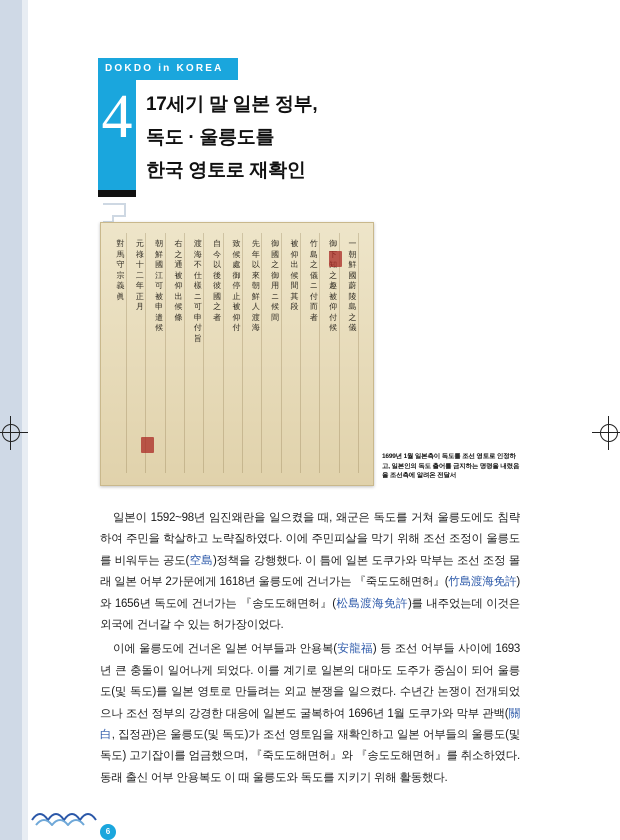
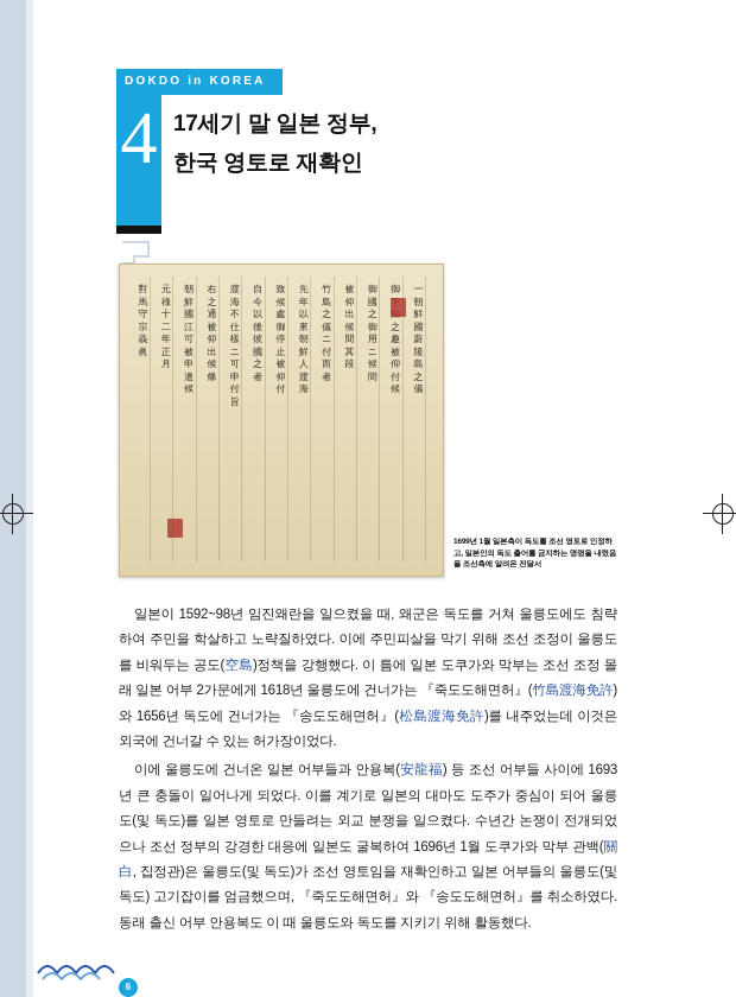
  DOKDO in KOREA
  4
  17세기 말 일본 정부,
- 독도 · 울릉도를
  한국 영토로 재확인
  一朝鮮國蔚陵島之儀
  御下知之趣被仰付候
- 竹島之儀ニ付而者
+ 御國之御用ニ候間
  被仰出候間其段
- 御國之御用ニ候間
+ 竹島之儀ニ付而者
  先年以來朝鮮人渡海
  致候處御停止被仰付
  自今以後彼國之者
  渡海不仕樣ニ可申付旨
  右之通被仰出候條
  朝鮮國江可被申遣候
  元祿十二年正月
  對馬守宗義眞
  일본이 1592~98년 임진왜란을 일으켰을 때, 왜군은 독도를 거쳐 울릉도에도 침략하여 주민을 학살하고 노략질하였다. 이에 주민피살을 막기 위해 조선 조정이 울릉도를 비워두는 공도(空島)정책을 강행했다. 이 틈에 일본 도쿠가와 막부는 조선 조정 몰래 일본 어부 2가문에게 1618년 울릉도에 건너가는 『죽도도해면허』(竹島渡海免許)와 1656년 독도에 건너가는 『송도도해면허』(松島渡海免許)를 내주었는데 이것은 외국에 건너갈 수 있는 허가장이었다.
  이에 울릉도에 건너온 일본 어부들과 안용복(安龍福) 등 조선 어부들 사이에 1693년 큰 충돌이 일어나게 되었다. 이를 계기로 일본의 대마도 도주가 중심이 되어 울릉도(및 독도)를 일본 영토로 만들려는 외교 분쟁을 일으켰다. 수년간 논쟁이 전개되었으나 조선 정부의 강경한 대응에 일본도 굴복하여 1696년 1월 도쿠가와 막부 관백(關白, 집정관)은 울릉도(및 독도)가 조선 영토임을 재확인하고 일본 어부들의 울릉도(및 독도) 고기잡이를 엄금했으며, 『죽도도해면허』와 『송도도해면허』를 취소하였다. 동래 출신 어부 안용복도 이 때 울릉도와 독도를 지키기 위해 활동했다.
  6
